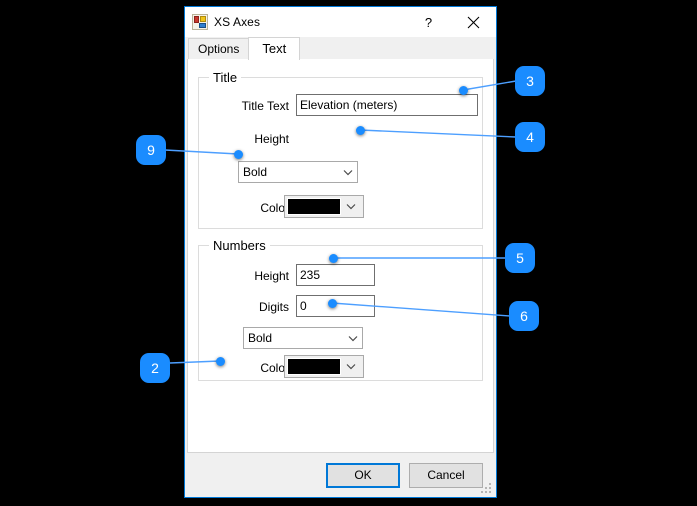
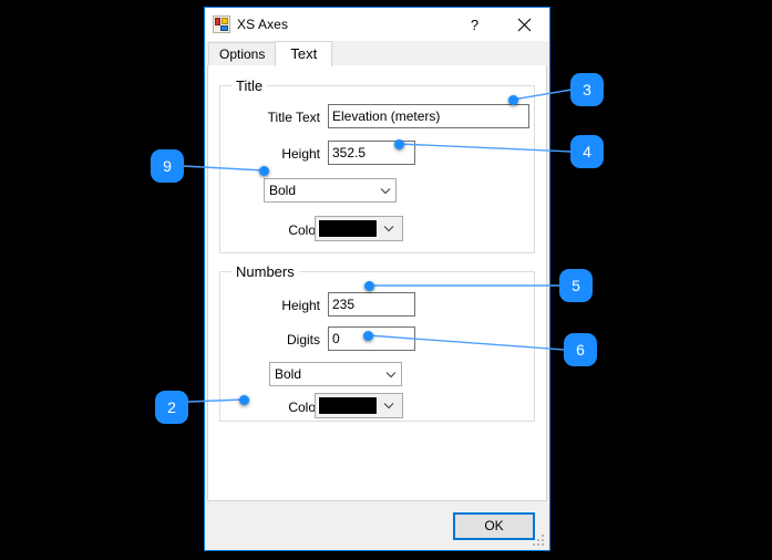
  XS Axes
  ?
  Options
  Text
  Title
  Title Text
  Elevation (meters)
  Height
+ 352.5
  Bold
  Colo
  Numbers
  Height
  235
  Digits
  0
  Bold
  Colo
  OK
- Cancel
  9
  2
  3
  4
  5
  6
